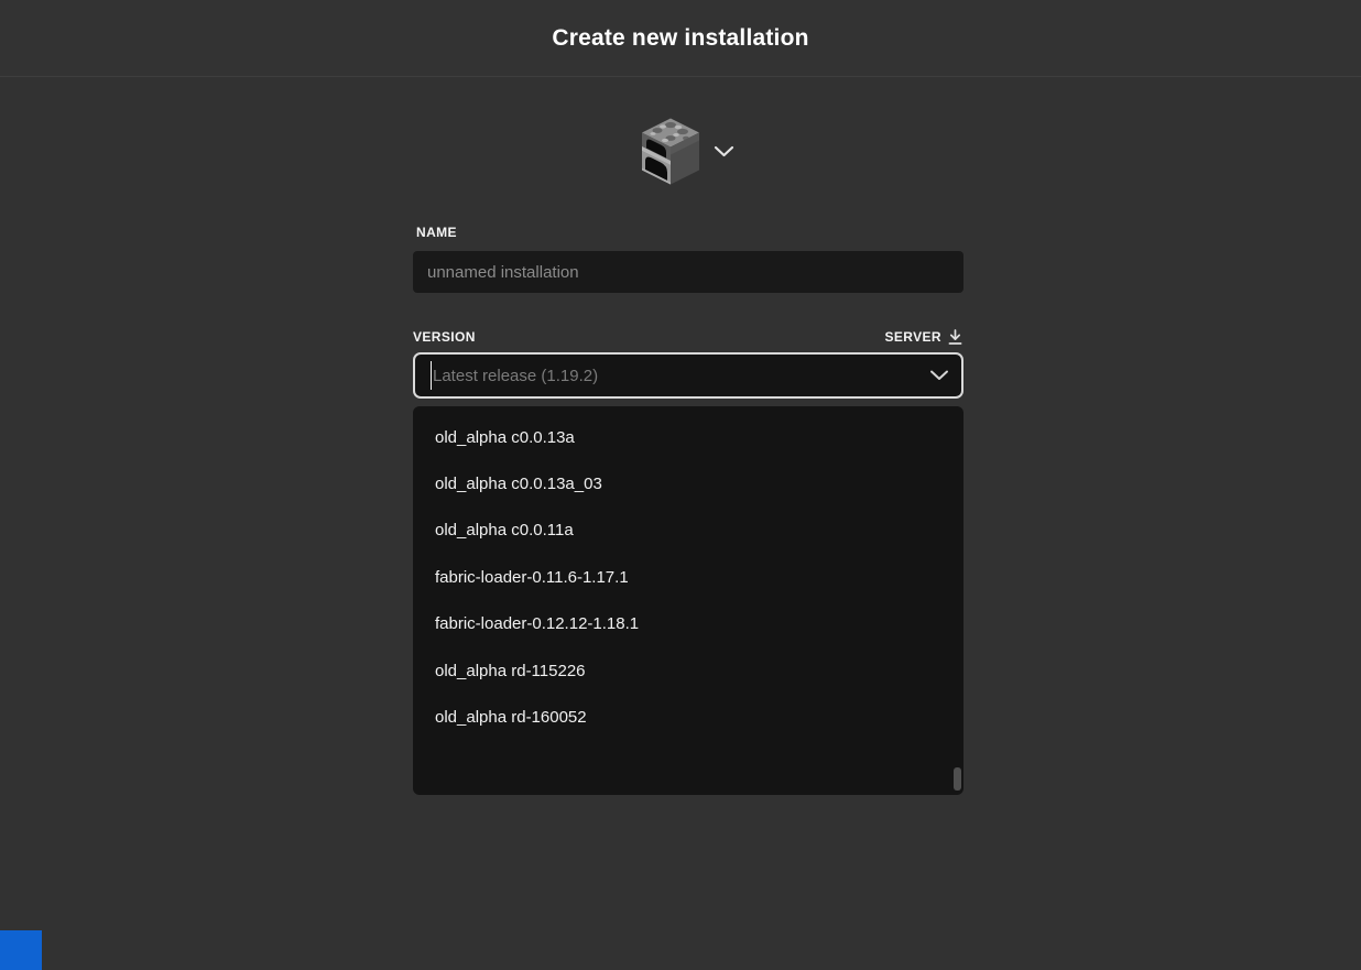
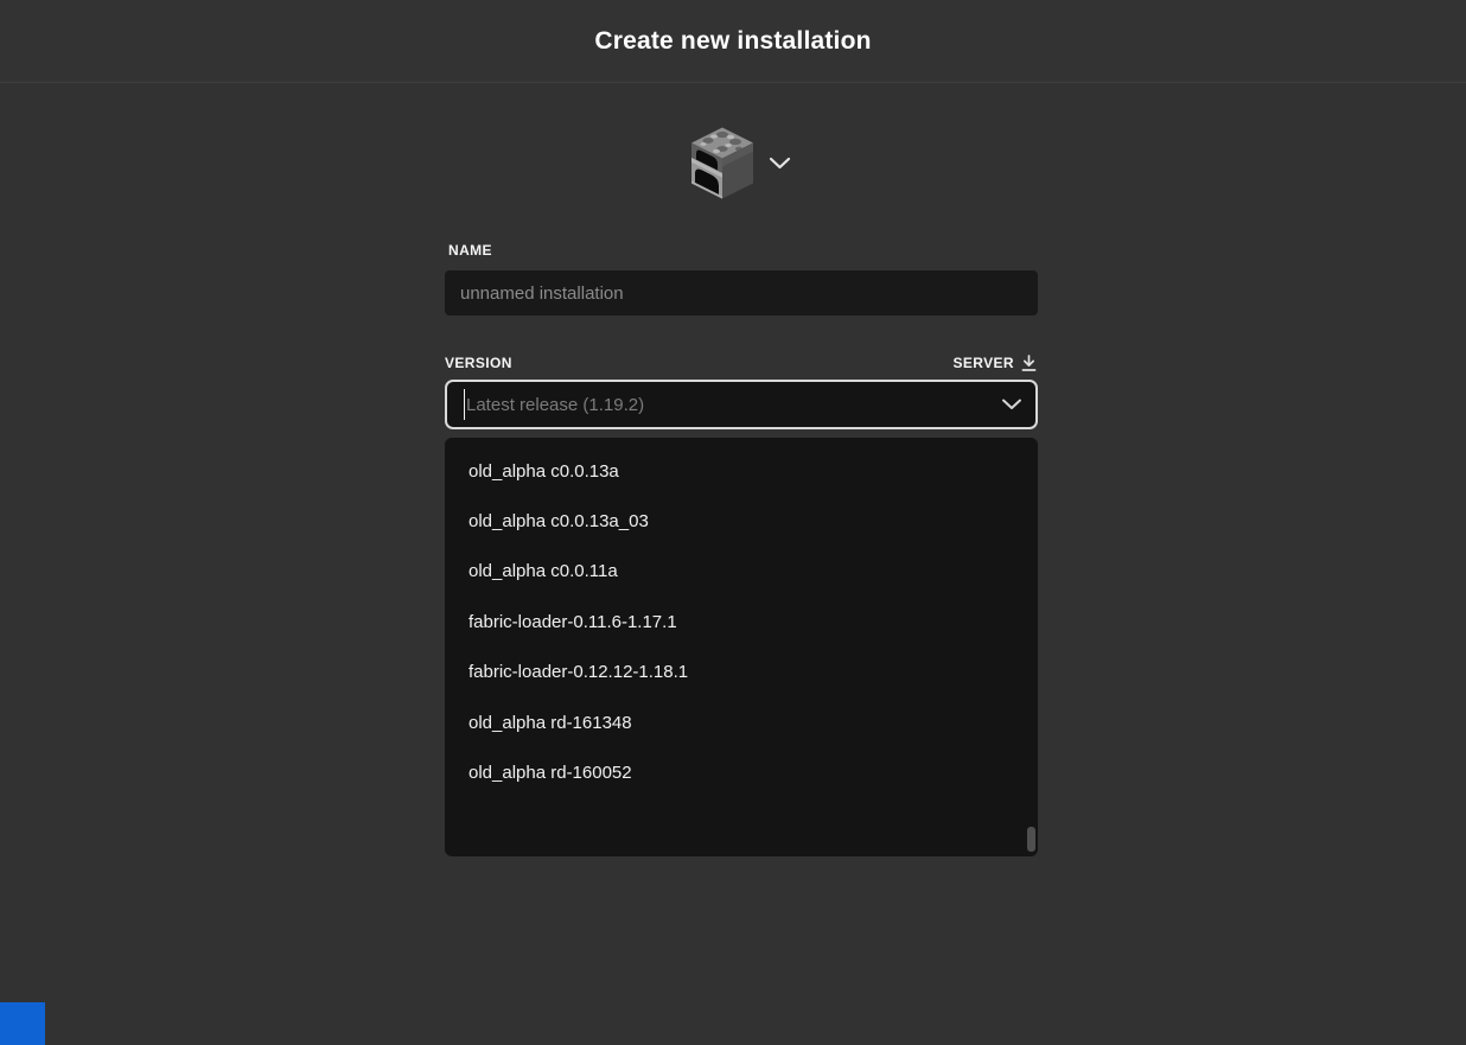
  Create new installation
  NAME
  unnamed installation
  VERSION
  SERVER
  Latest release (1.19.2)
  old_alpha c0.0.13a
  old_alpha c0.0.13a_03
  old_alpha c0.0.11a
  fabric-loader-0.11.6-1.17.1
  fabric-loader-0.12.12-1.18.1
- old_alpha rd-115226
+ old_alpha rd-161348
  old_alpha rd-160052
